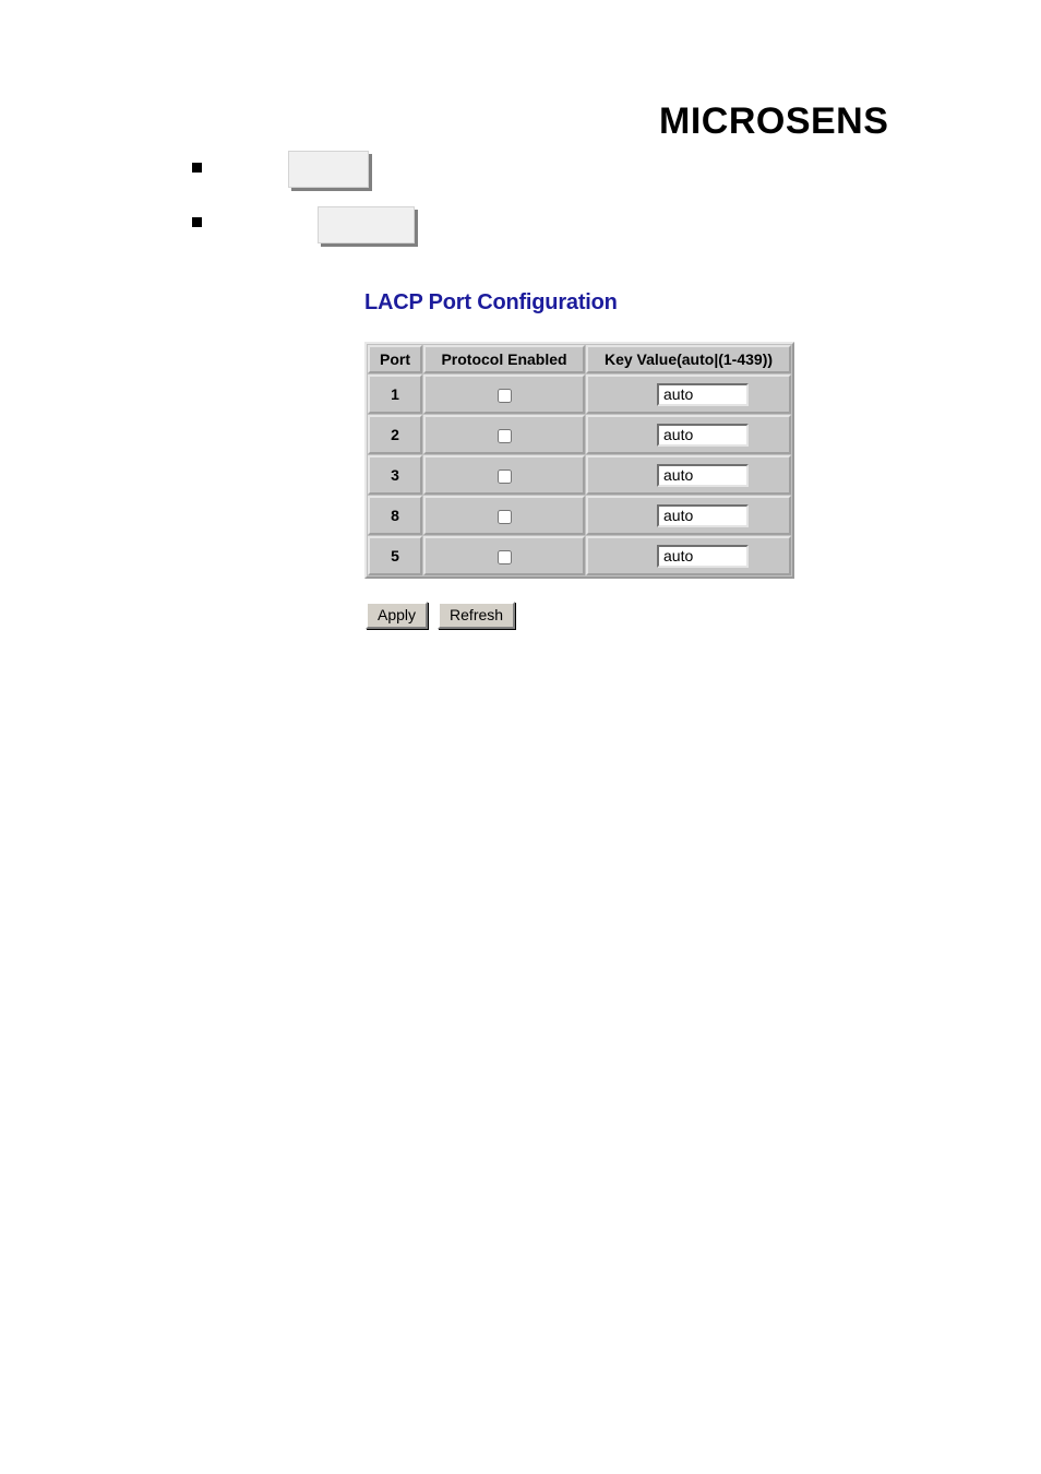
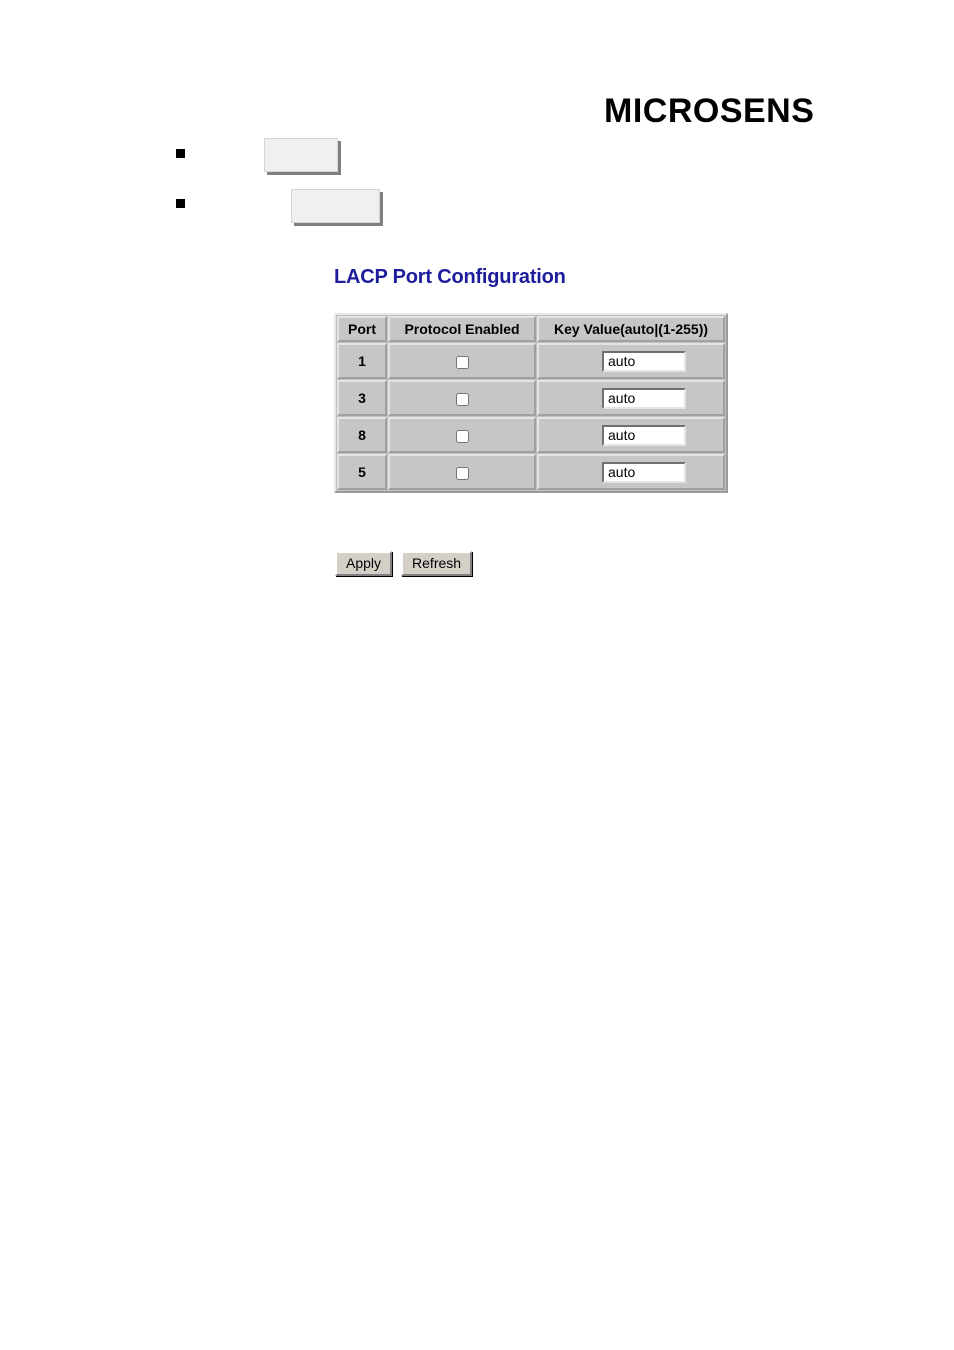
  MICROSENS
  LACP Port Configuration
- Port	Protocol Enabled	Key Value(auto|(1-439))
+ Port	Protocol Enabled	Key Value(auto|(1-255))
  1		auto
- 2		auto
  3		auto
  8		auto
  5		auto
  Apply
  Refresh
